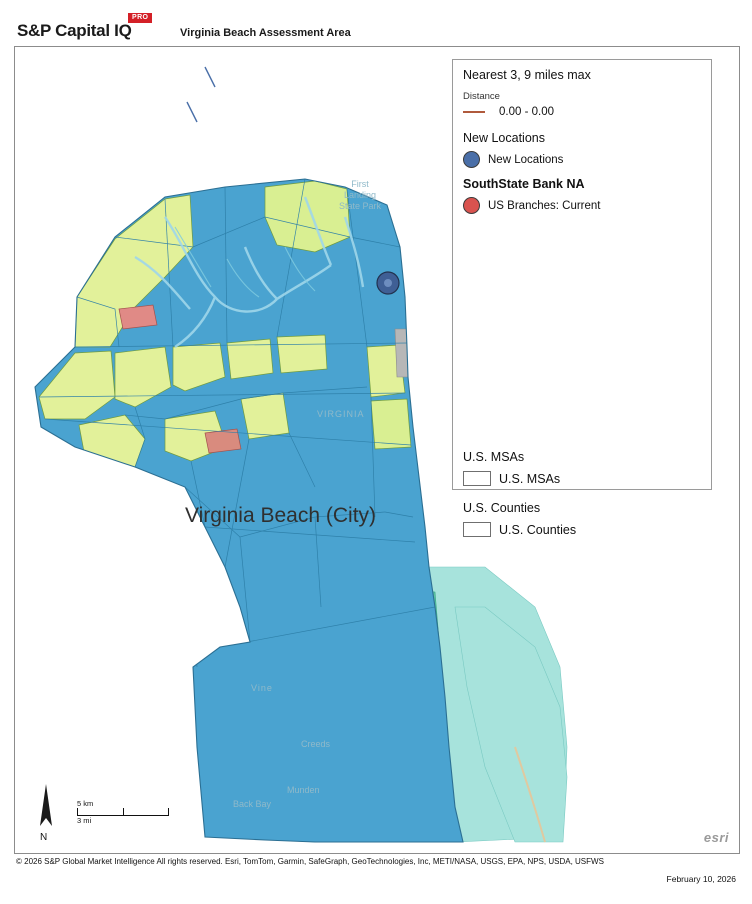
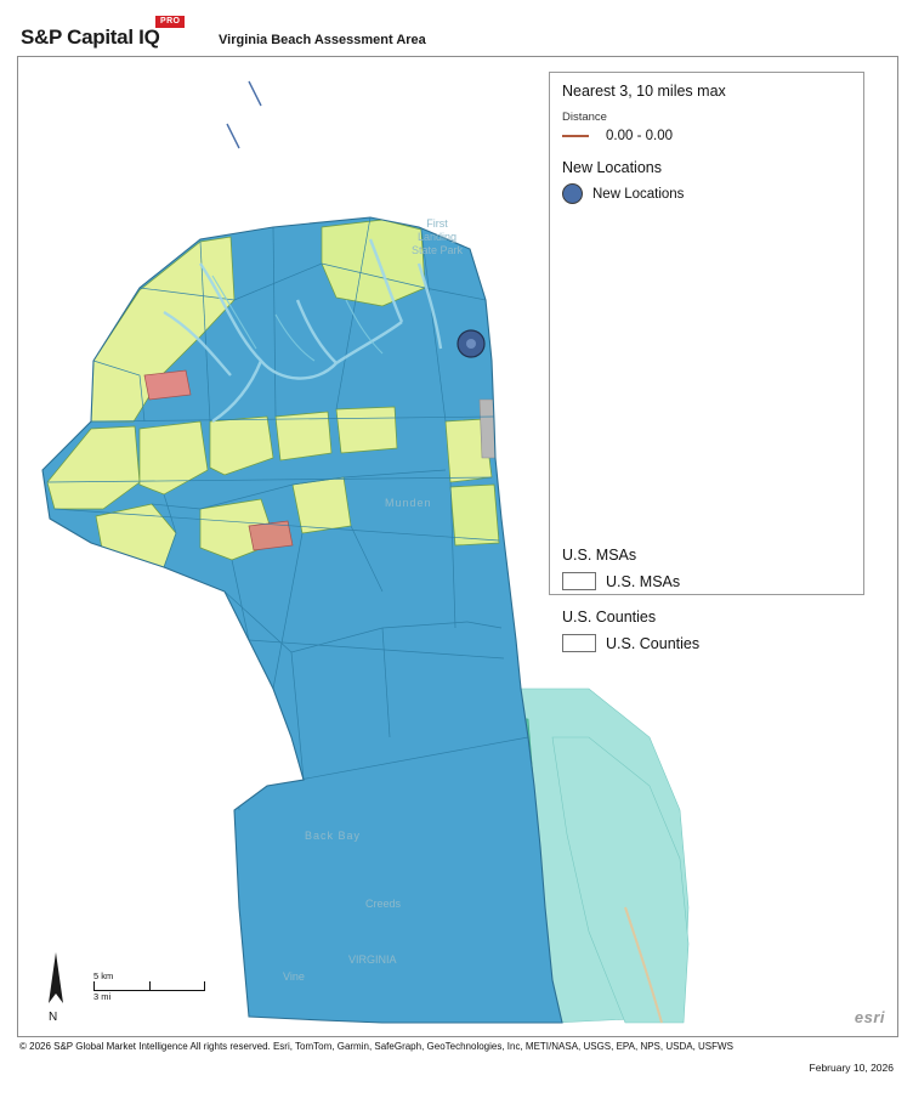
  S&P Capital IQ
  Virginia Beach Assessment Area
- Virginia Beach (City)
  First Landing State Park
- VIRGINIA
+ Munden
  Creeds
- Back Bay
+ Vine
- Munden
+ VIRGINIA
- Vine
+ Back Bay
  N
  5 km
  3 mi
  esri
- Nearest 3, 9 miles max
+ Nearest 3, 10 miles max
  Distance
  0.00 - 0.00
  New Locations
  New Locations
- SouthState Bank NA
- US Branches: Current
  U.S. MSAs
  U.S. MSAs
  U.S. Counties
  U.S. Counties
  © 2026 S&P Global Market Intelligence All rights reserved. Esri, TomTom, Garmin, SafeGraph, GeoTechnologies, Inc, METI/NASA, USGS, EPA, NPS, USDA, USFWS
  February 10, 2026
